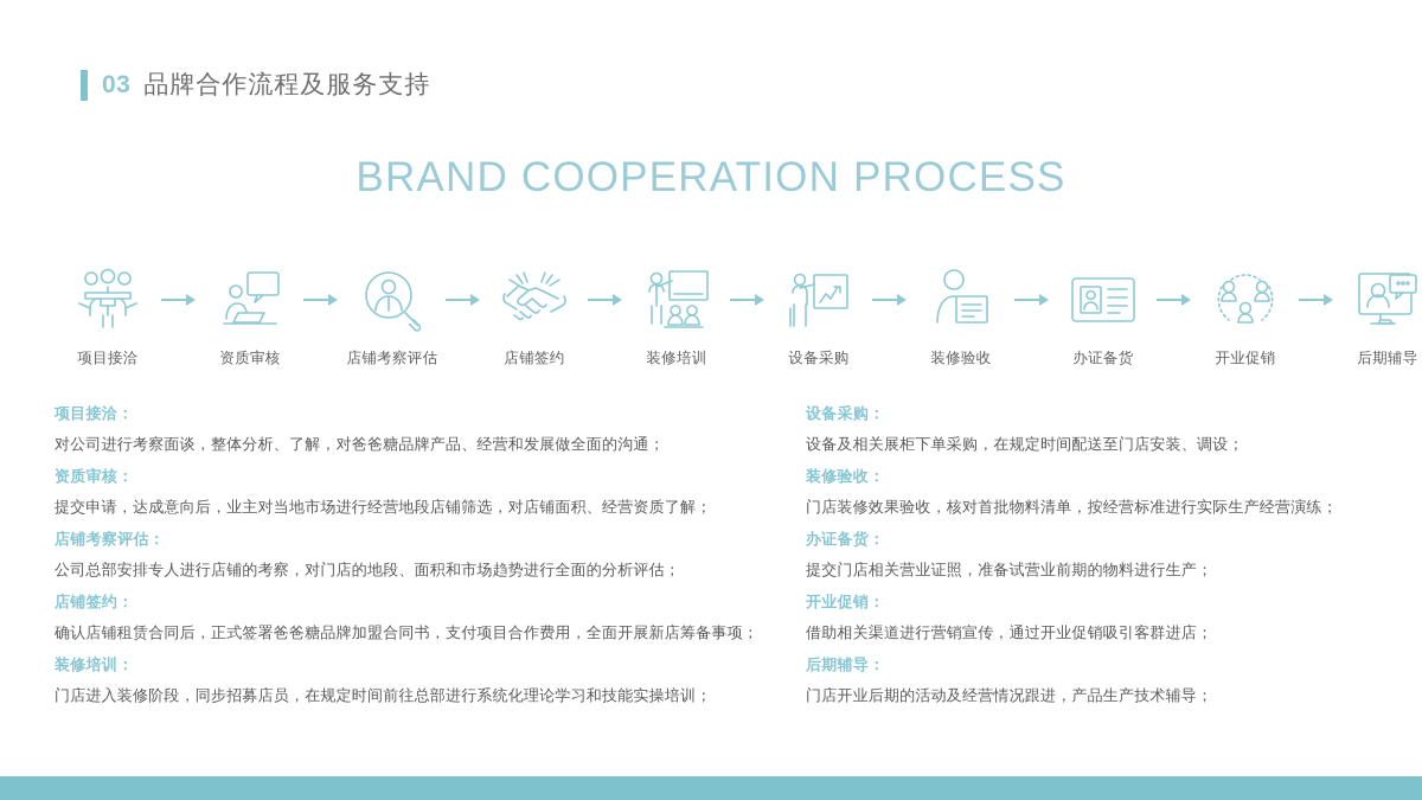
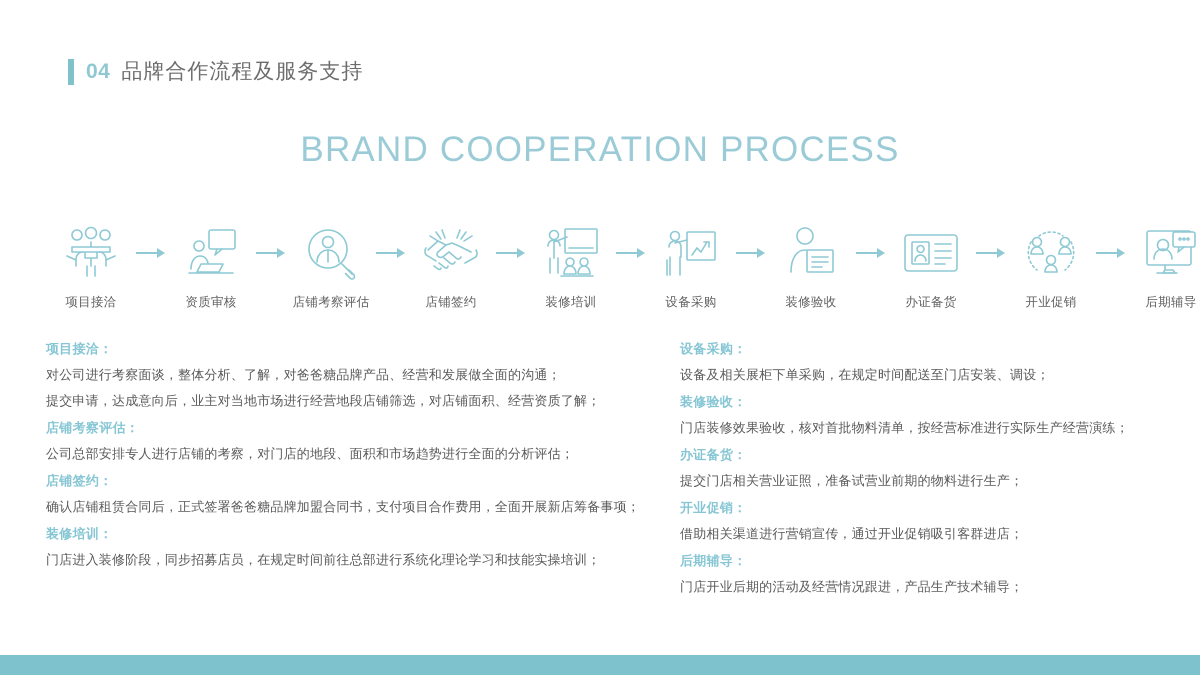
- 03
+ 04
  品牌合作流程及服务支持
  BRAND COOPERATION PROCESS
  项目接洽
  资质审核
  店铺考察评估
  店铺签约
  装修培训
  设备采购
  装修验收
  办证备货
  开业促销
  后期辅导
  项目接洽：
  对公司进行考察面谈，整体分析、了解，对爸爸糖品牌产品、经营和发展做全面的沟通；
- 资质审核：
  提交申请，达成意向后，业主对当地市场进行经营地段店铺筛选，对店铺面积、经营资质了解；
  店铺考察评估：
  公司总部安排专人进行店铺的考察，对门店的地段、面积和市场趋势进行全面的分析评估；
  店铺签约：
  确认店铺租赁合同后，正式签署爸爸糖品牌加盟合同书，支付项目合作费用，全面开展新店筹备事项；
  装修培训：
  门店进入装修阶段，同步招募店员，在规定时间前往总部进行系统化理论学习和技能实操培训；
  设备采购：
  设备及相关展柜下单采购，在规定时间配送至门店安装、调设；
  装修验收：
  门店装修效果验收，核对首批物料清单，按经营标准进行实际生产经营演练；
  办证备货：
  提交门店相关营业证照，准备试营业前期的物料进行生产；
  开业促销：
  借助相关渠道进行营销宣传，通过开业促销吸引客群进店；
  后期辅导：
  门店开业后期的活动及经营情况跟进，产品生产技术辅导；
